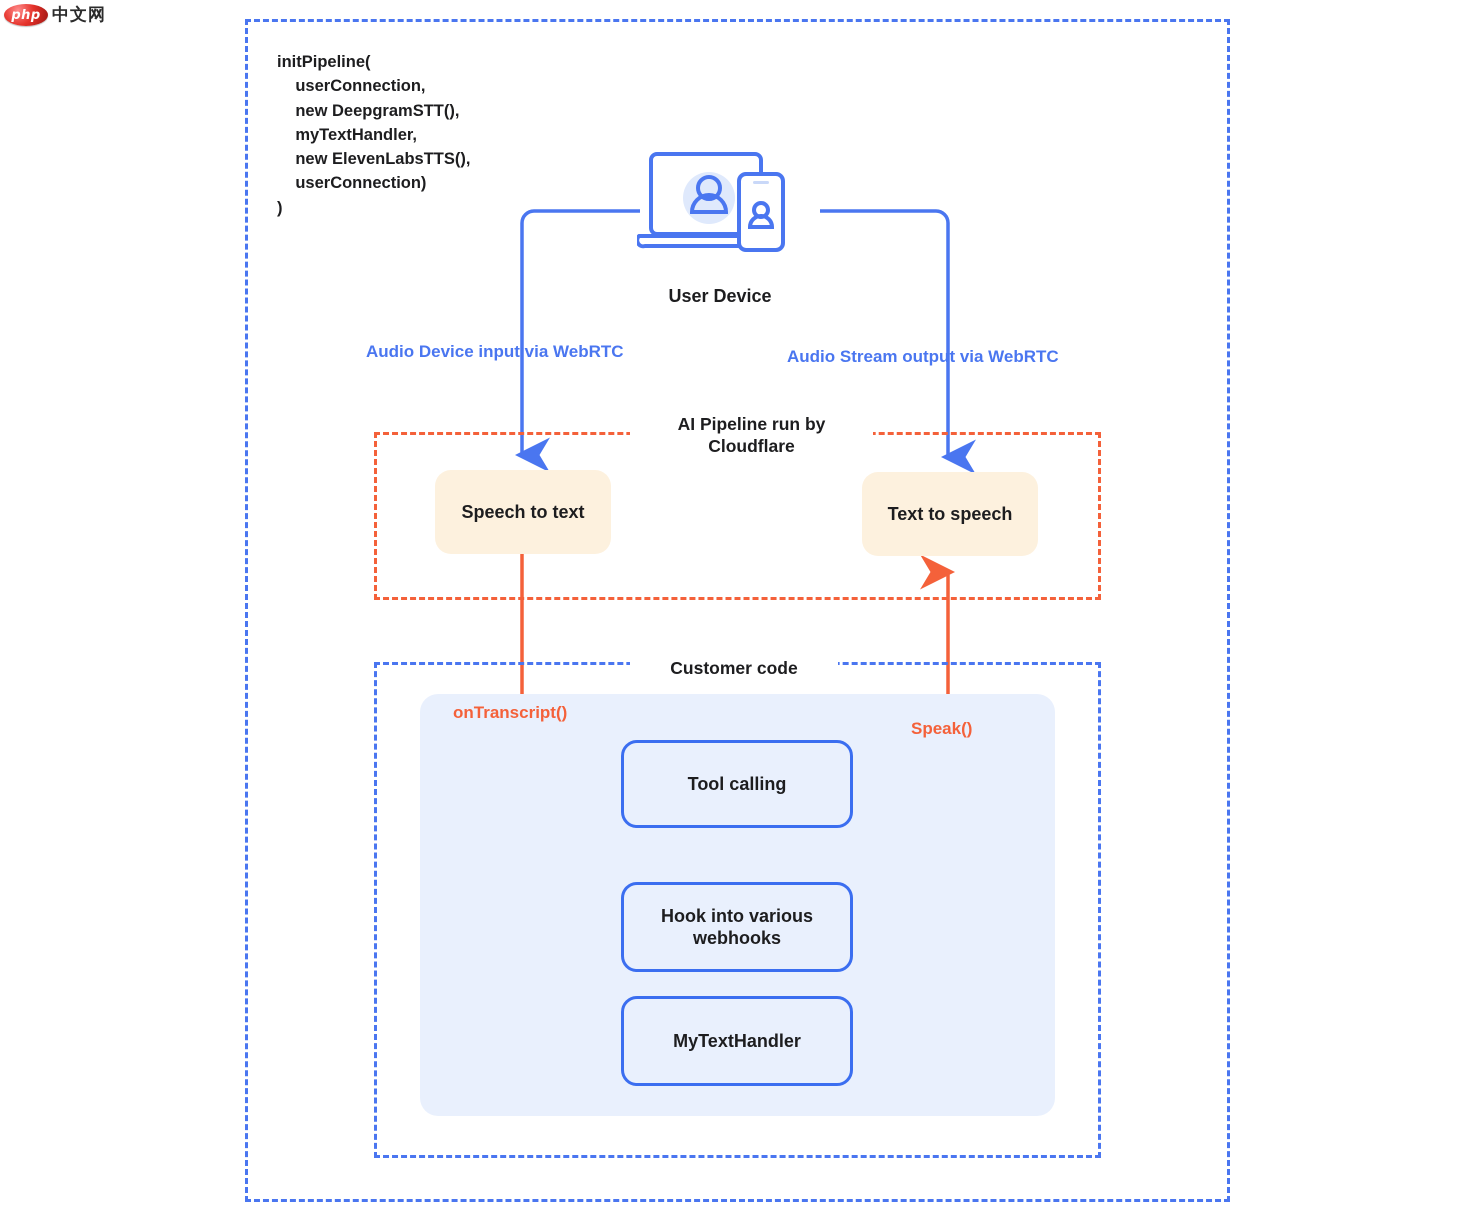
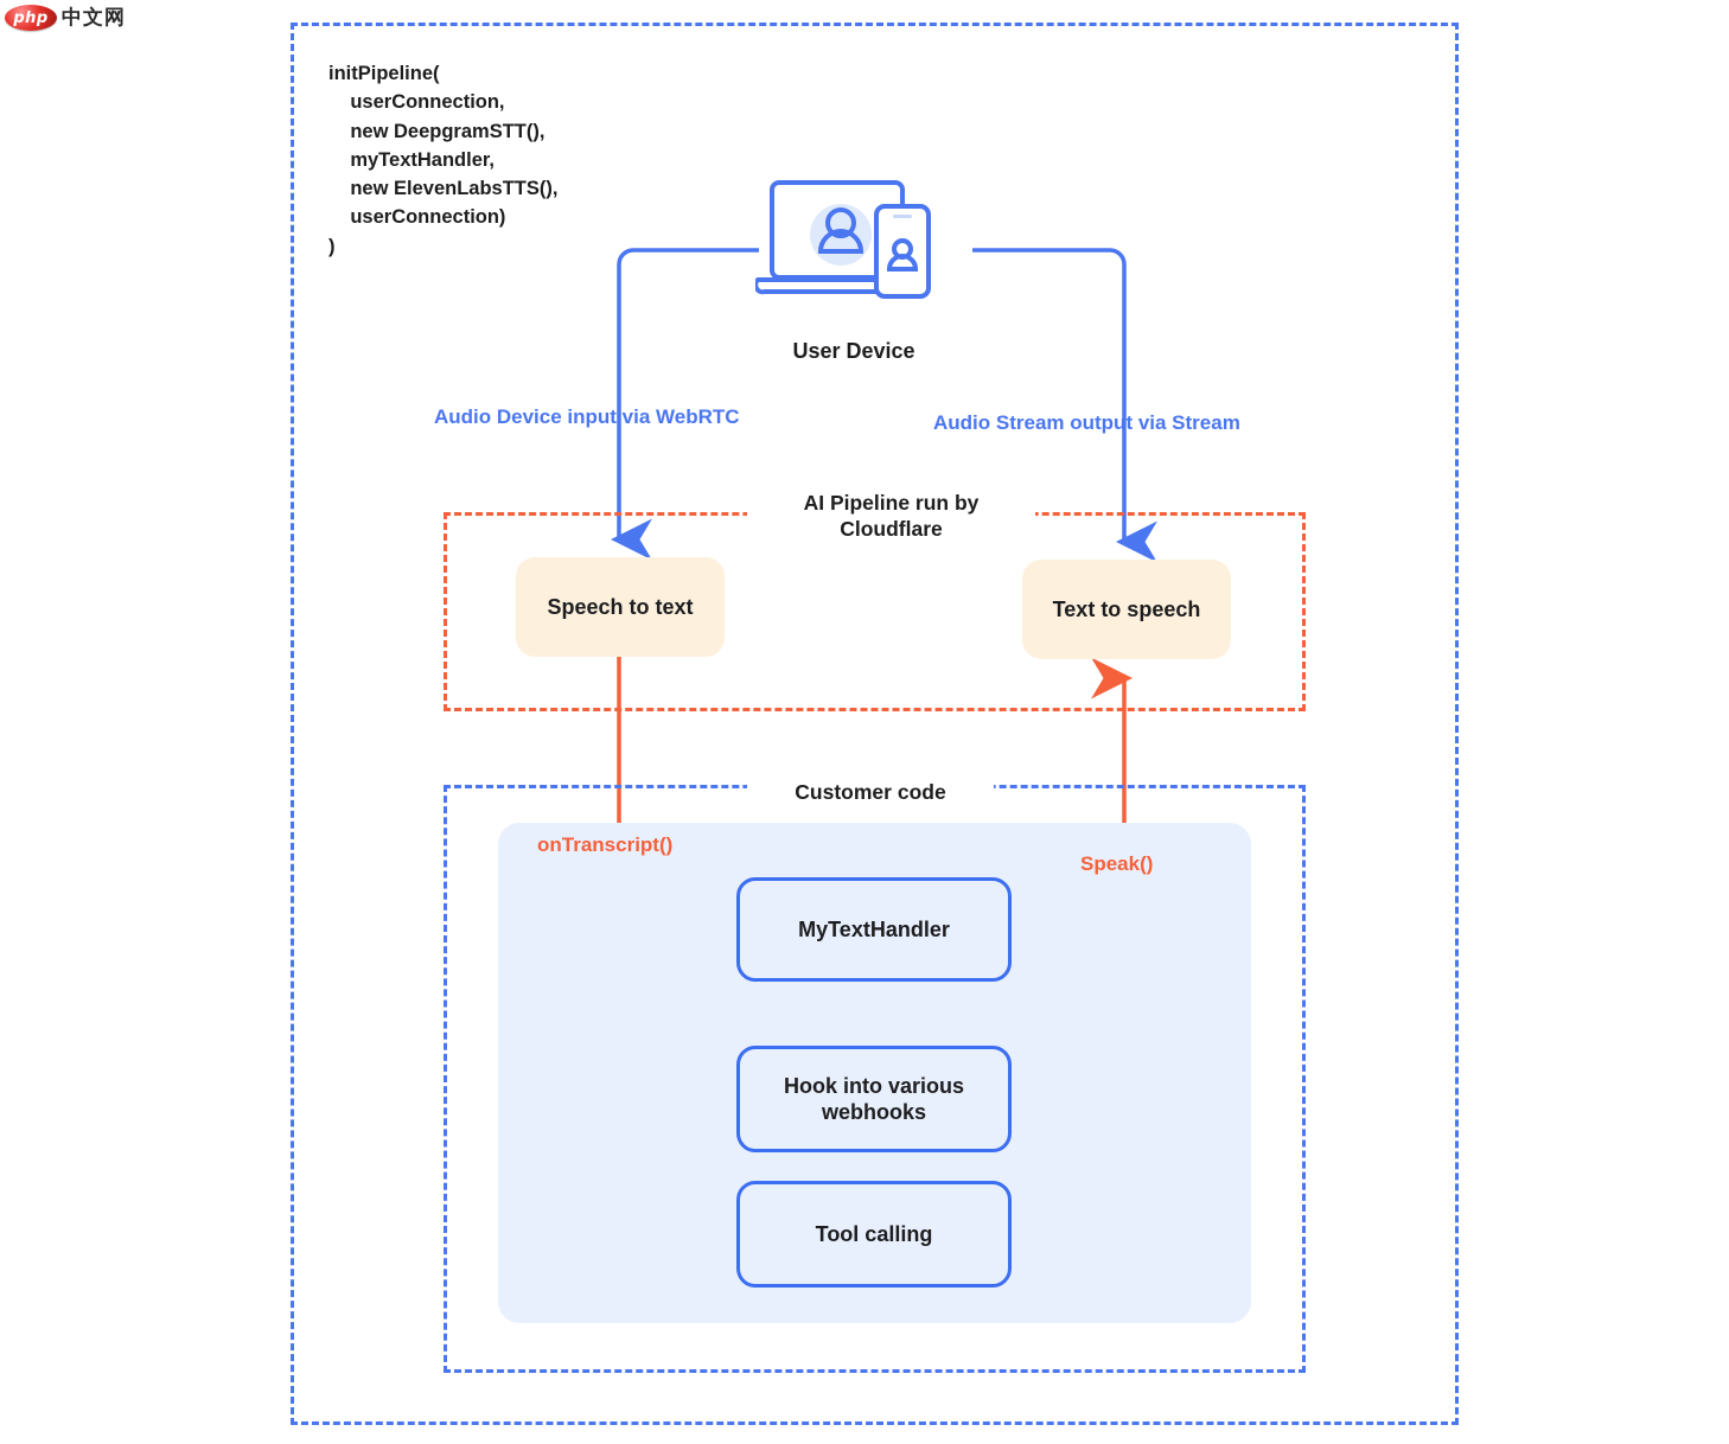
  php
  中文网
  initPipeline(
  userConnection,
  new DeepgramSTT(),
  myTextHandler,
  new ElevenLabsTTS(),
  userConnection)
  )
  User Device
  Audio Device input via WebRTC
- Audio Stream output via WebRTC
+ Audio Stream output via Stream
  AI Pipeline run by
  Cloudflare
  Speech to text
  Text to speech
  Customer code
  onTranscript()
  Speak()
- Tool calling
+ MyTextHandler
  Hook into various webhooks
- MyTextHandler
+ Tool calling
